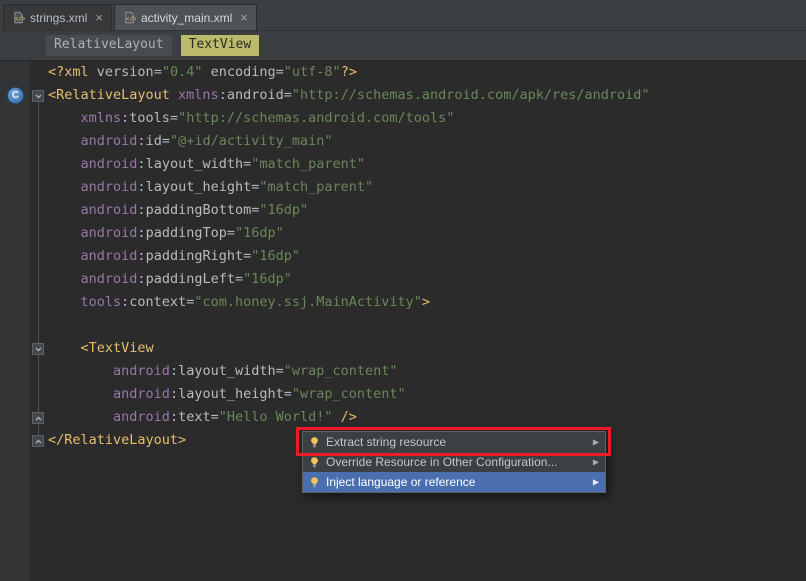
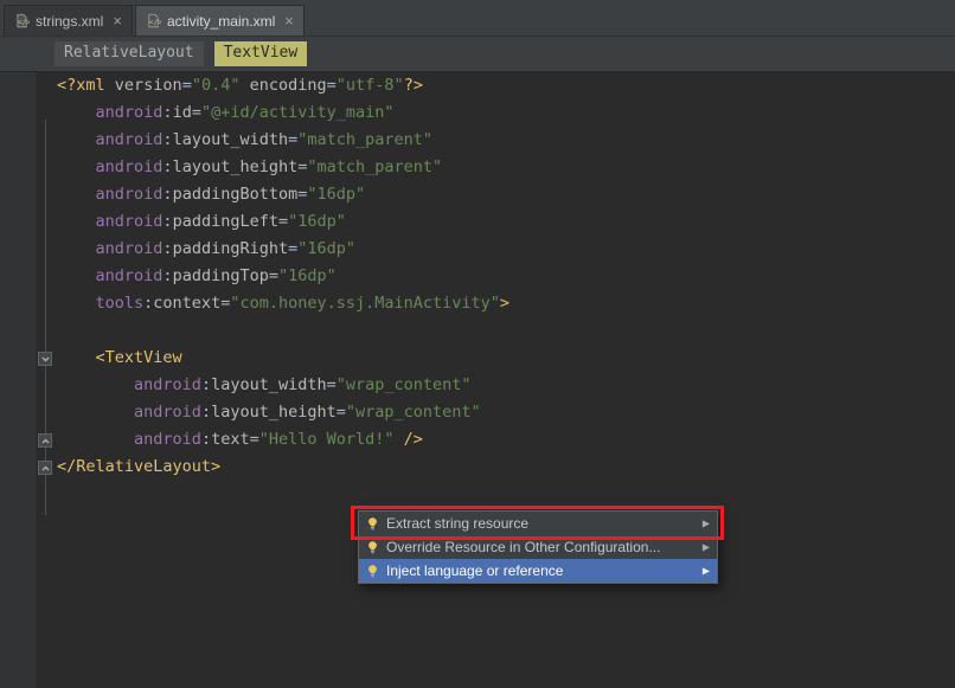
  strings.xml
  ×
  activity_main.xml
  ×
  RelativeLayout
  TextView
  <?xml version="0.4" encoding="utf-8"?>
- C
- <RelativeLayout xmlns:android="http://schemas.android.com/apk/res/android"
- xmlns:tools="http://schemas.android.com/tools"
  android:id="@+id/activity_main"
  android:layout_width="match_parent"
  android:layout_height="match_parent"
  android:paddingBottom="16dp"
- android:paddingTop="16dp"
+ android:paddingLeft="16dp"
  android:paddingRight="16dp"
- android:paddingLeft="16dp"
+ android:paddingTop="16dp"
  tools:context="com.honey.ssj.MainActivity">
  <TextView
  android:layout_width="wrap_content"
  android:layout_height="wrap_content"
  android:text="Hello World!" />
  </RelativeLayout>
  Extract string resource
  ▶
  Override Resource in Other Configuration...
  ▶
  Inject language or reference
  ▶
